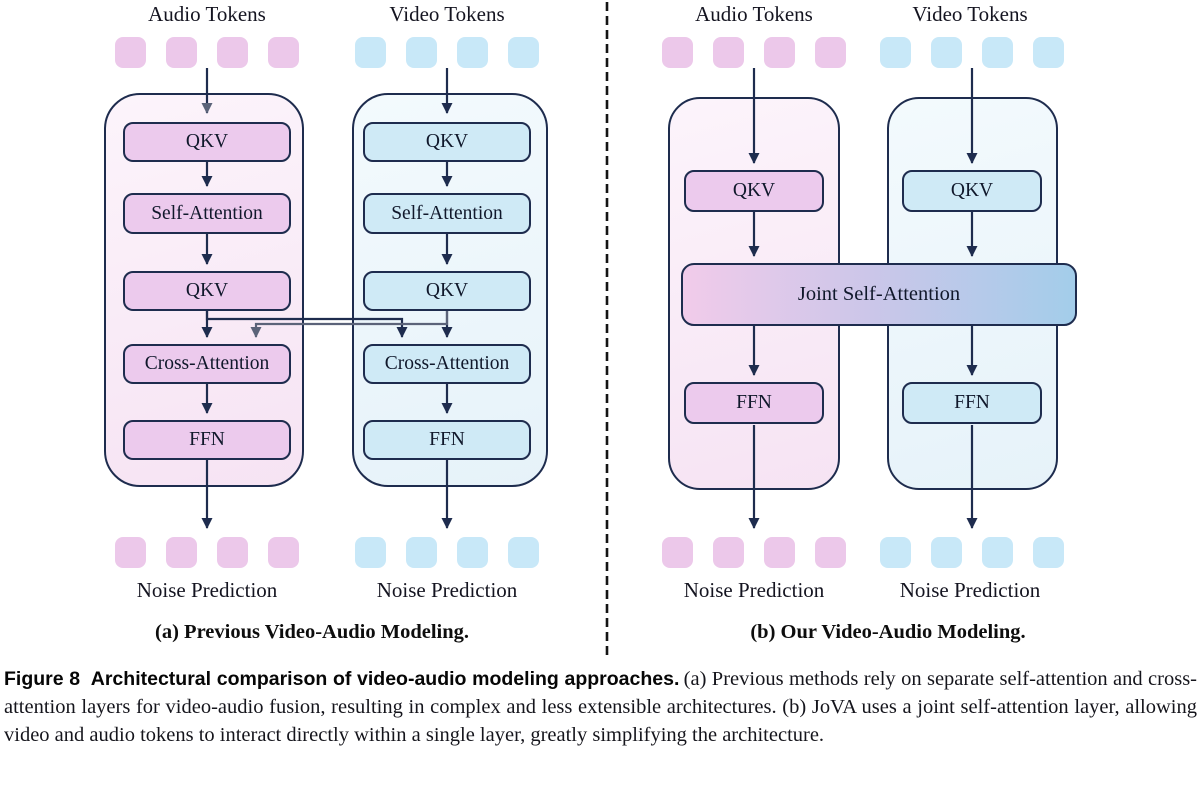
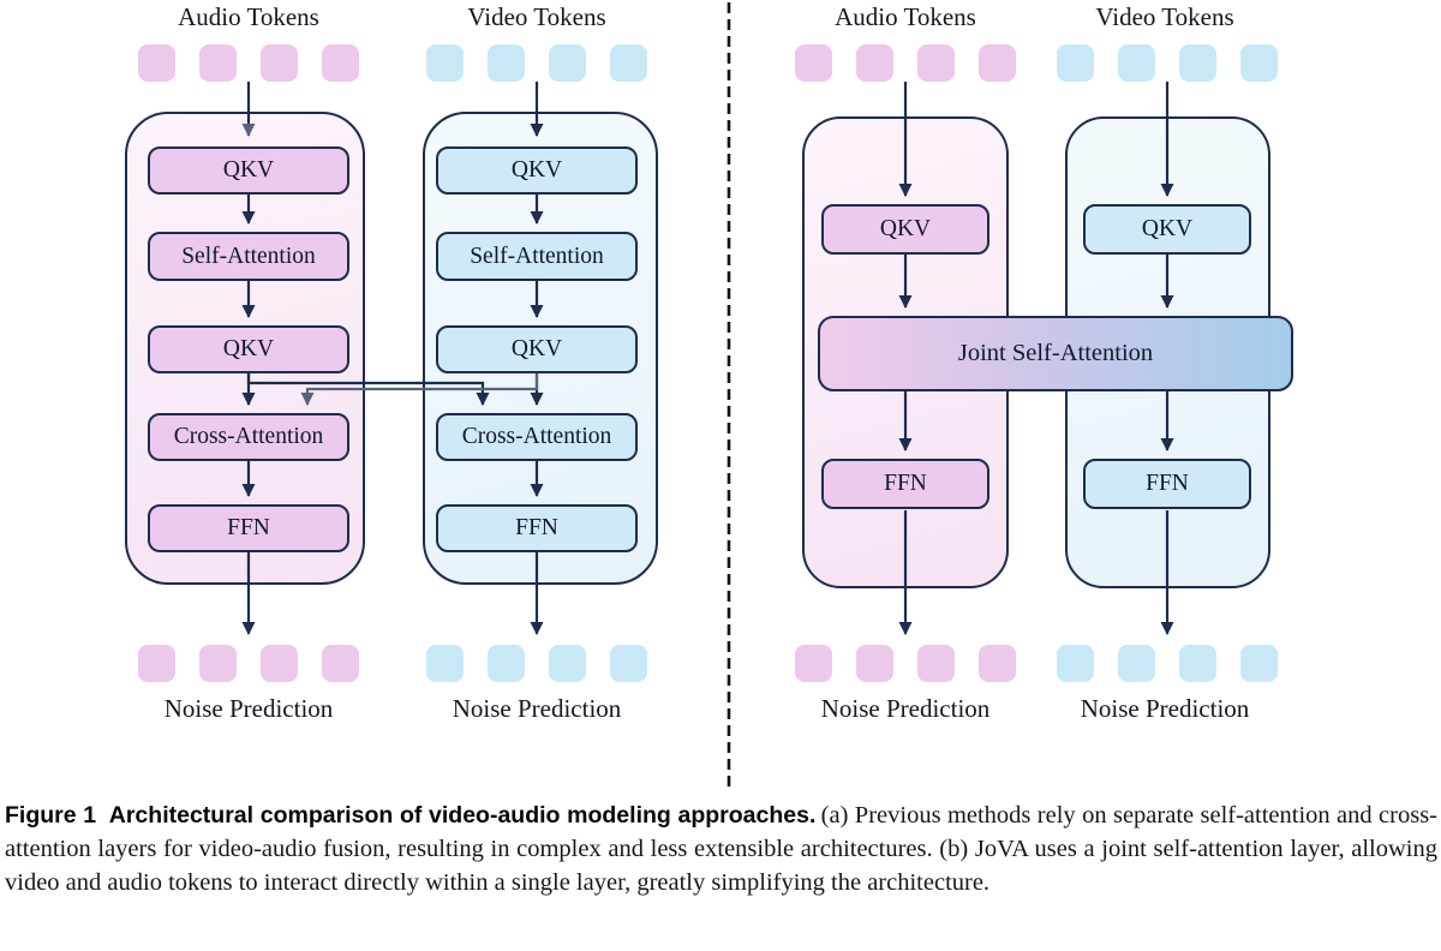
  Audio Tokens
  Video Tokens
  QKV
  Self-Attention
  QKV
  Cross-Attention
  FFN
  QKV
  Self-Attention
  QKV
  Cross-Attention
  FFN
  Noise Prediction
  Noise Prediction
- (a) Previous Video-Audio Modeling.
  Audio Tokens
  Video Tokens
  QKV
  QKV
  Joint Self-Attention
  FFN
  FFN
  Noise Prediction
  Noise Prediction
- (b) Our Video-Audio Modeling.
- Figure 8 Architectural comparison of video-audio modeling approaches. (a) Previous methods rely on separate self-attention and cross-attention layers for video-audio fusion, resulting in complex and less extensible architectures. (b) JoVA uses a joint self-attention layer, allowing video and audio tokens to interact directly within a single layer, greatly simplifying the architecture.
+ Figure 1 Architectural comparison of video-audio modeling approaches. (a) Previous methods rely on separate self-attention and cross-attention layers for video-audio fusion, resulting in complex and less extensible architectures. (b) JoVA uses a joint self-attention layer, allowing video and audio tokens to interact directly within a single layer, greatly simplifying the architecture.
